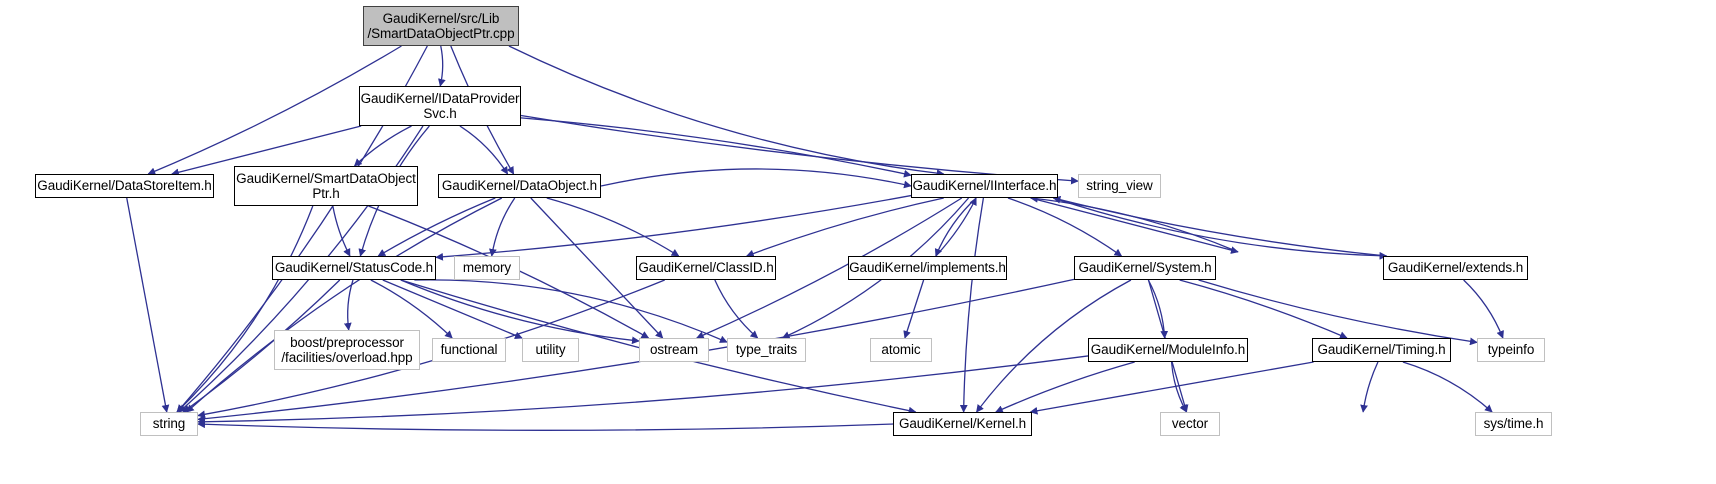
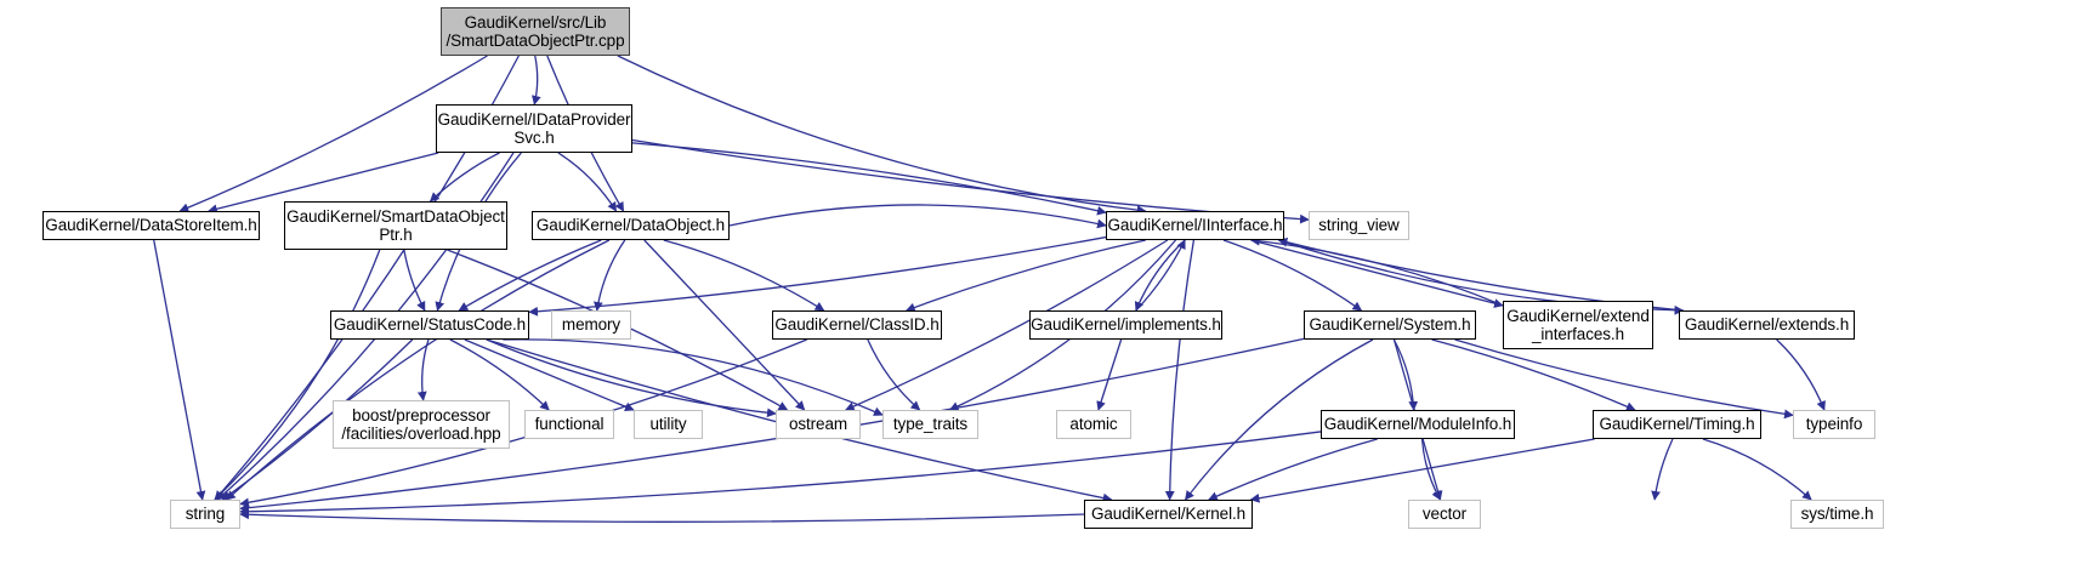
  GaudiKernel/src/Lib
  /SmartDataObjectPtr.cpp
  GaudiKernel/IDataProvider
  Svc.h
  GaudiKernel/DataStoreItem.h
  GaudiKernel/SmartDataObject
  Ptr.h
  GaudiKernel/DataObject.h
  GaudiKernel/IInterface.h
  string_view
  GaudiKernel/StatusCode.h
  memory
  GaudiKernel/ClassID.h
  GaudiKernel/implements.h
  GaudiKernel/System.h
+ GaudiKernel/extend
+ _interfaces.h
  GaudiKernel/extends.h
  boost/preprocessor
  /facilities/overload.hpp
  functional
  utility
  ostream
  type_traits
  atomic
  GaudiKernel/ModuleInfo.h
  GaudiKernel/Timing.h
  typeinfo
  string
  GaudiKernel/Kernel.h
  vector
  sys/time.h
